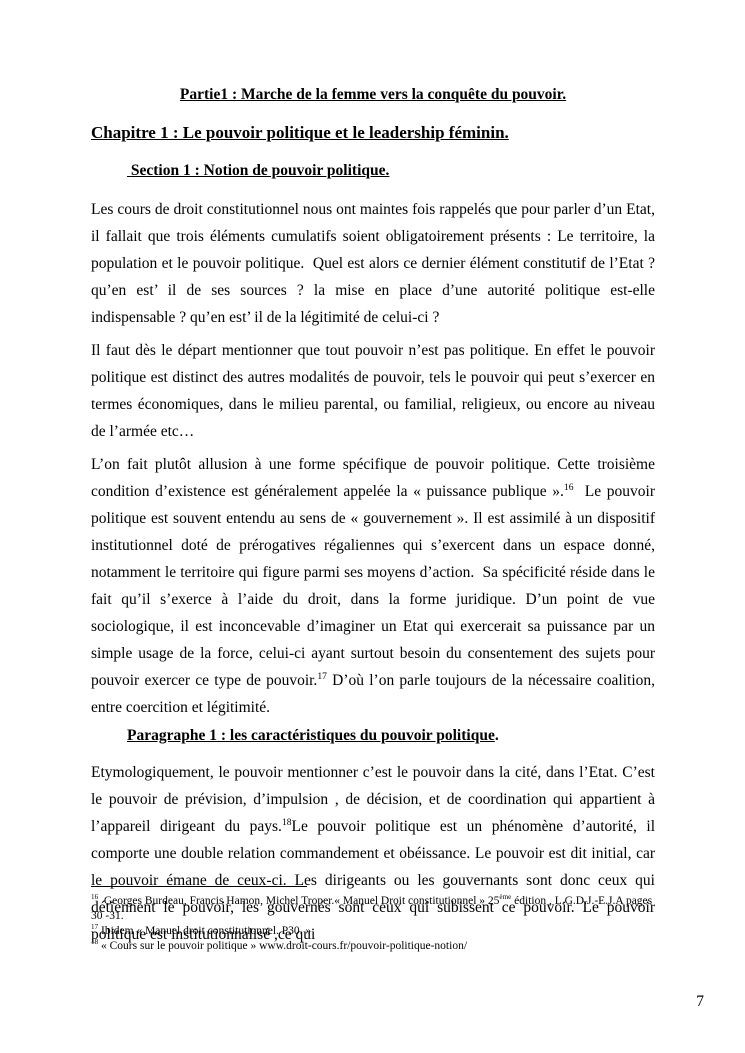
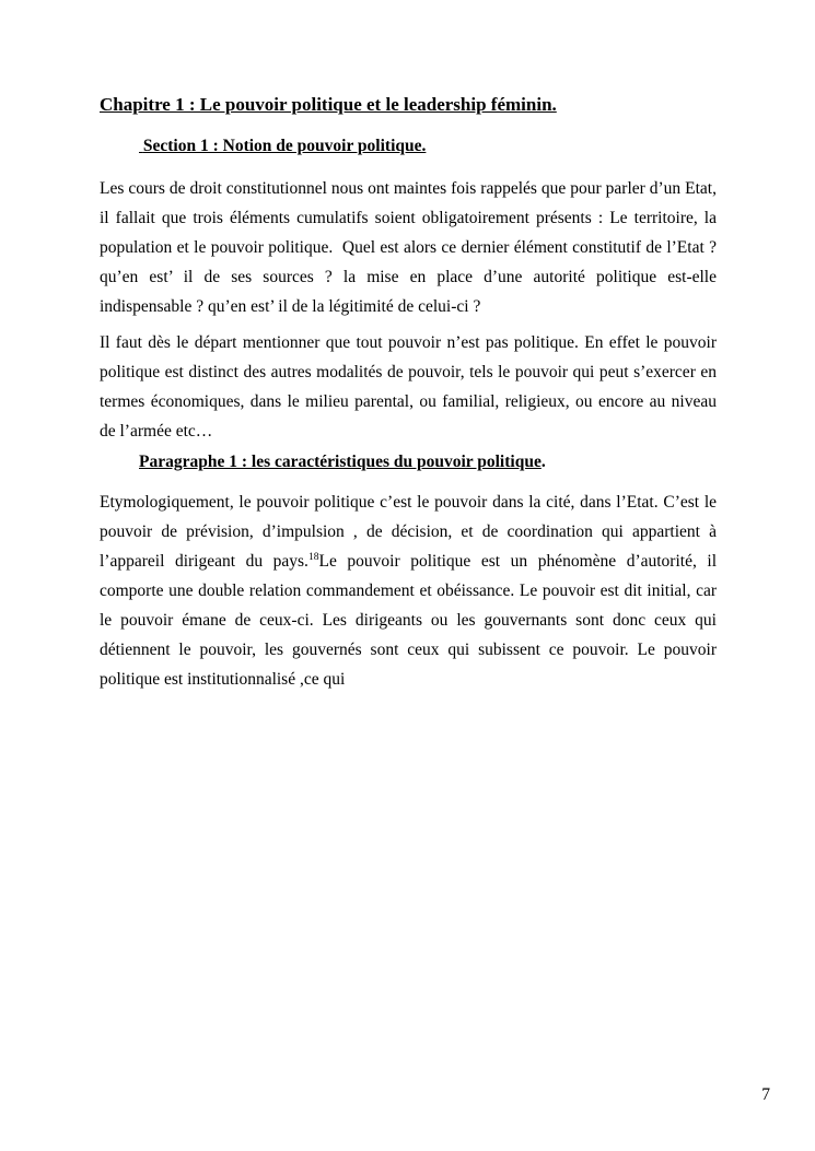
- Partie1 : Marche de la femme vers la conquête du pouvoir.
  Chapitre 1 : Le pouvoir politique et le leadership féminin.
  Section 1 : Notion de pouvoir politique.
  Les cours de droit constitutionnel nous ont maintes fois rappelés que pour parler d’un Etat, il fallait que trois éléments cumulatifs soient obligatoirement présents : Le territoire, la population et le pouvoir politique. Quel est alors ce dernier élément constitutif de l’Etat ? qu’en est’ il de ses sources ? la mise en place d’une autorité politique est-elle indispensable ? qu’en est’ il de la légitimité de celui-ci ?
  Il faut dès le départ mentionner que tout pouvoir n’est pas politique. En effet le pouvoir politique est distinct des autres modalités de pouvoir, tels le pouvoir qui peut s’exercer en termes économiques, dans le milieu parental, ou familial, religieux, ou encore au niveau de l’armée etc…
- L’on fait plutôt allusion à une forme spécifique de pouvoir politique. Cette troisième condition d’existence est généralement appelée la « puissance publique ».16 Le pouvoir politique est souvent entendu au sens de « gouvernement ». Il est assimilé à un dispositif institutionnel doté de prérogatives régaliennes qui s’exercent dans un espace donné, notamment le territoire qui figure parmi ses moyens d’action. Sa spécificité réside dans le fait qu’il s’exerce à l’aide du droit, dans la forme juridique. D’un point de vue sociologique, il est inconcevable d’imaginer un Etat qui exercerait sa puissance par un simple usage de la force, celui-ci ayant surtout besoin du consentement des sujets pour pouvoir exercer ce type de pouvoir.17 D’où l’on parle toujours de la nécessaire coalition, entre coercition et légitimité.
  Paragraphe 1 : les caractéristiques du pouvoir politique.
- Etymologiquement, le pouvoir mentionner c’est le pouvoir dans la cité, dans l’Etat. C’est le pouvoir de prévision, d’impulsion , de décision, et de coordination qui appartient à l’appareil dirigeant du pays.18Le pouvoir politique est un phénomène d’autorité, il comporte une double relation commandement et obéissance. Le pouvoir est dit initial, car le pouvoir émane de ceux-ci. Les dirigeants ou les gouvernants sont donc ceux qui détiennent le pouvoir, les gouvernés sont ceux qui subissent ce pouvoir. Le pouvoir politique est institutionnalisé ,ce qui
+ Etymologiquement, le pouvoir politique c’est le pouvoir dans la cité, dans l’Etat. C’est le pouvoir de prévision, d’impulsion , de décision, et de coordination qui appartient à l’appareil dirigeant du pays.18Le pouvoir politique est un phénomène d’autorité, il comporte une double relation commandement et obéissance. Le pouvoir est dit initial, car le pouvoir émane de ceux-ci. Les dirigeants ou les gouvernants sont donc ceux qui détiennent le pouvoir, les gouvernés sont ceux qui subissent ce pouvoir. Le pouvoir politique est institutionnalisé ,ce qui
- 16 Georges Burdeau, Francis Hamon, Michel Troper.« Manuel Droit constitutionnel » 25ème édition , L.G.D.J.-E.J.A pages 30 -31.
- 17 Ibidem « Manuel droit constitutionnel. P30. »
- 18 « Cours sur le pouvoir politique » www.droit-cours.fr/pouvoir-politique-notion/
  7
